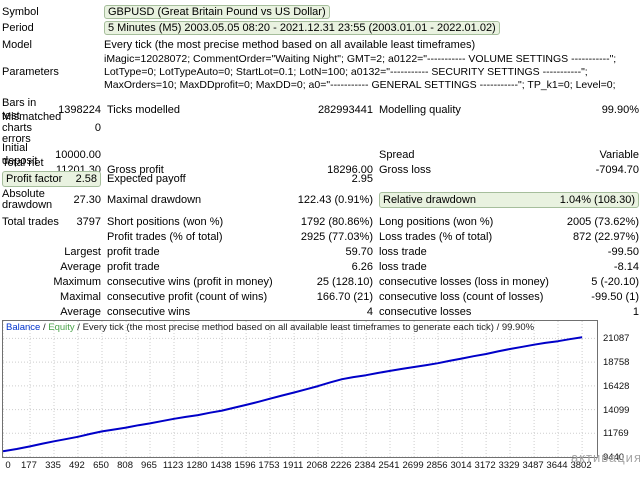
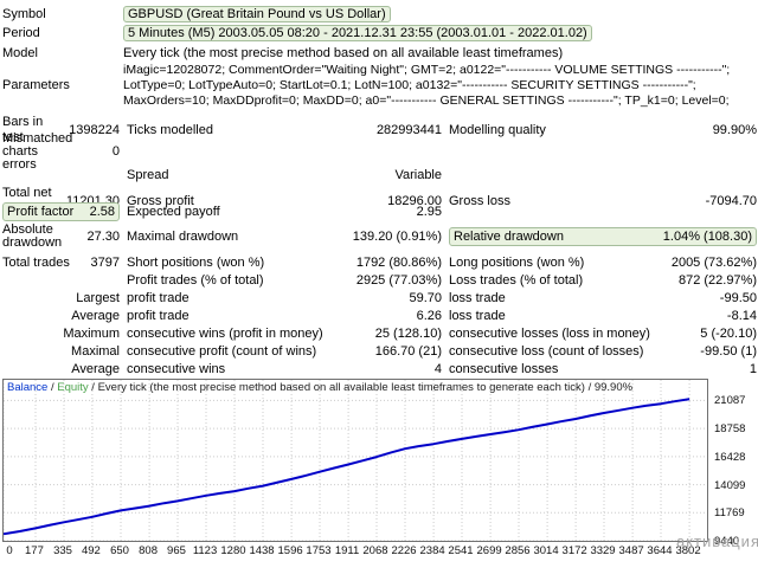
  Symbol
  GBPUSD (Great Britain Pound vs US Dollar)
  Period
  5 Minutes (M5) 2003.05.05 08:20 - 2021.12.31 23:55 (2003.01.01 - 2022.01.02)
  Model
  Every tick (the most precise method based on all available least timeframes)
  Parameters
  iMagic=12028072; CommentOrder="Waiting Night"; GMT=2; a0122="----------- VOLUME SETTINGS -----------"; LotType=0; LotTypeAuto=0; StartLot=0.1; LotN=100; a0132="----------- SECURITY SETTINGS -----------"; MaxOrders=10; MaxDDprofit=0; MaxDD=0; a0="----------- GENERAL SETTINGS -----------"; TP_k1=0; Level=0;
  Bars in test
  1398224
  Ticks modelled
  282993441
  Modelling quality
  99.90%
  Mismatched charts errors
  0
- Initial deposit
- 10000.00
  Spread
  Variable
  11201.30
  Gross profit
  18296.00
  Gross loss
  -7094.70
  Profit factor
  2.58
  Expected payoff
  2.95
  Absolute drawdown
  27.30
  Maximal drawdown
- 122.43 (0.91%)
+ 139.20 (0.91%)
  Relative drawdown
  1.04% (108.30)
  Total trades
  3797
  Short positions (won %)
  1792 (80.86%)
  Long positions (won %)
  2005 (73.62%)
  Profit trades (% of total)
  2925 (77.03%)
  Loss trades (% of total)
  872 (22.97%)
  Largest
  profit trade
  59.70
  loss trade
  -99.50
  Average
  profit trade
  6.26
  loss trade
  -8.14
  Maximum
  consecutive wins (profit in money)
  25 (128.10)
  consecutive losses (loss in money)
  5 (-20.10)
  Maximal
  consecutive profit (count of wins)
  166.70 (21)
  consecutive loss (count of losses)
  -99.50 (1)
  Average
  consecutive wins
  4
  consecutive losses
  1
  Balance / Equity / Every tick (the most precise method based on all available least timeframes to generate each tick) / 99.90%
  21087
  18758
  16428
  14099
  11769
  9440
  0
  177
  335
  492
  650
  808
  965
  1123
  1280
  1438
  1596
  1753
  1911
  2068
  2226
  2384
  2541
  2699
  2856
  3014
  3172
  3329
  3487
  3644
  3802
  активация
